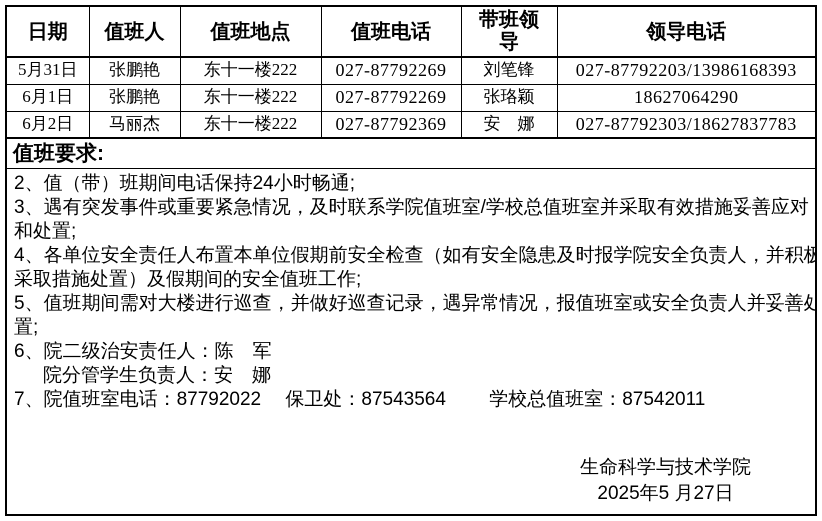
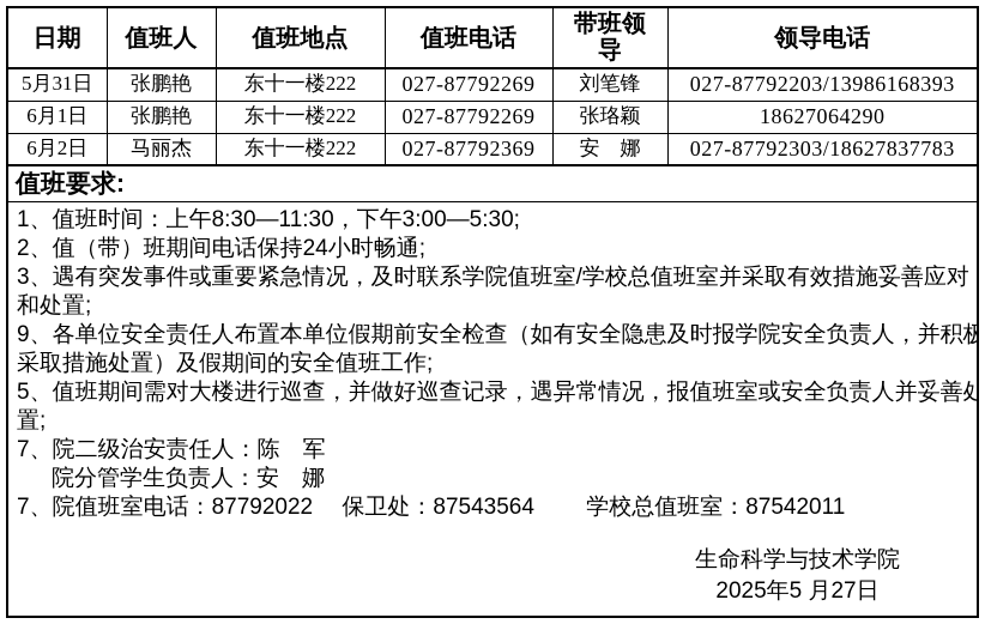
  日期	值班人	值班地点	值班电话	带班领导	领导电话
  5月31日	张鹏艳	东十一楼222	027-87792269	刘笔锋	027-87792203/13986168393
  6月1日	张鹏艳	东十一楼222	027-87792269	张珞颖	18627064290
  6月2日	马丽杰	东十一楼222	027-87792369	安 娜	027-87792303/18627837783
  值班要求:
+ 1、值班时间：上午8:30—11:30，下午3:00—5:30;
  2、值（带）班期间电话保持24小时畅通;
  3、遇有突发事件或重要紧急情况，及时联系学院值班室/学校总值班室并采取有效措施妥善应对
  和处置;
- 4、各单位安全责任人布置本单位假期前安全检查（如有安全隐患及时报学院安全负责人，并积极
+ 9、各单位安全责任人布置本单位假期前安全检查（如有安全隐患及时报学院安全负责人，并积极
  采取措施处置）及假期间的安全值班工作;
  5、值班期间需对大楼进行巡查，并做好巡查记录，遇异常情况，报值班室或安全负责人并妥善处
  置;
- 6、院二级治安责任人：陈 军
+ 7、院二级治安责任人：陈 军
  院分管学生负责人：安 娜
  7、院值班室电话：87792022 保卫处：87543564 学校总值班室：87542011
  生命科学与技术学院
  2025年5 月27日
